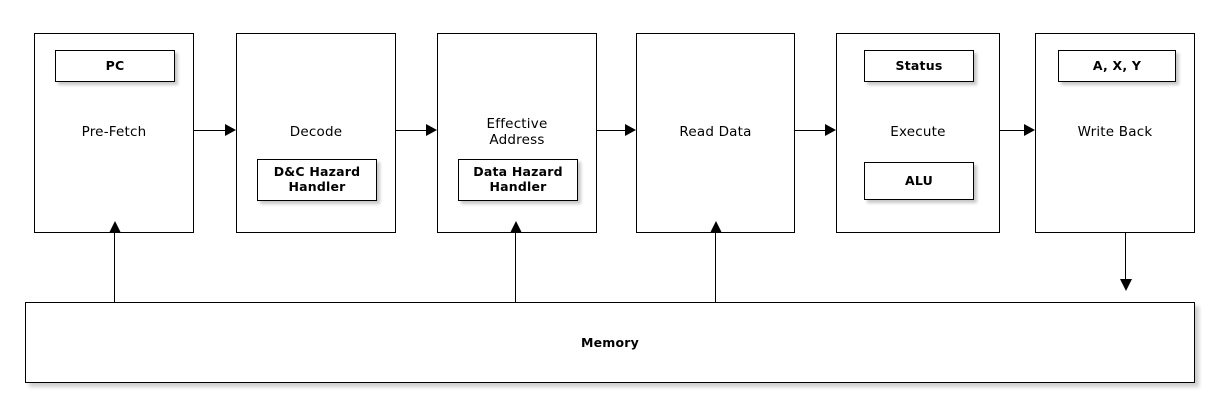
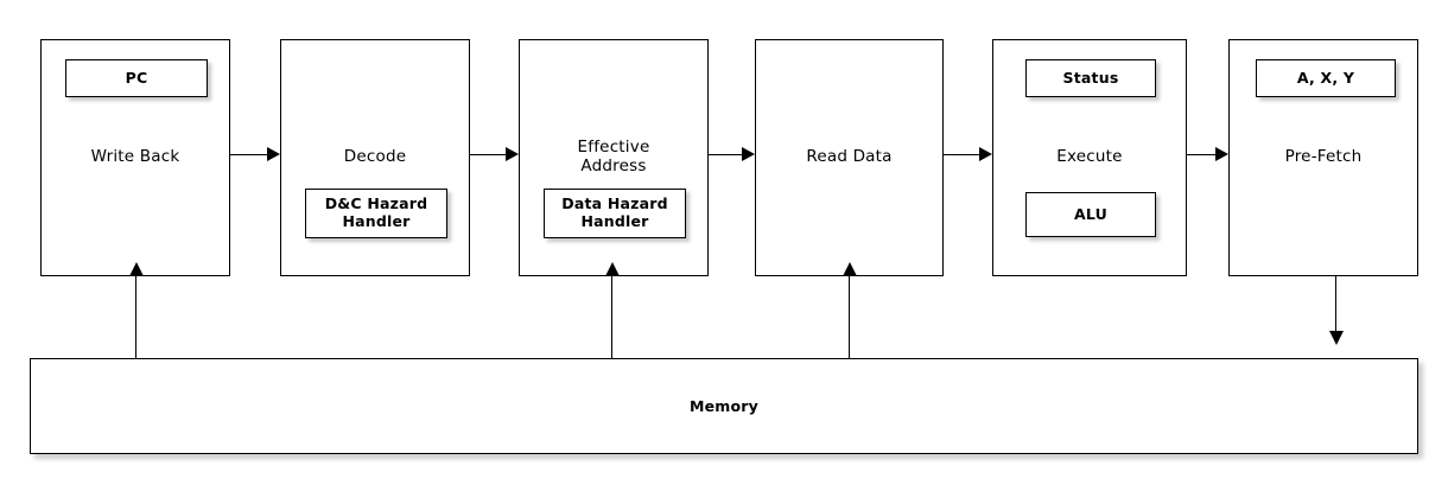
  PC
- Pre-Fetch
+ Write Back
  Decode
  D&C Hazard
  Handler
  Effective
  Address
  Data Hazard
  Handler
  Read Data
  Status
  Execute
  ALU
  A, X, Y
- Write Back
+ Pre-Fetch
  Memory
